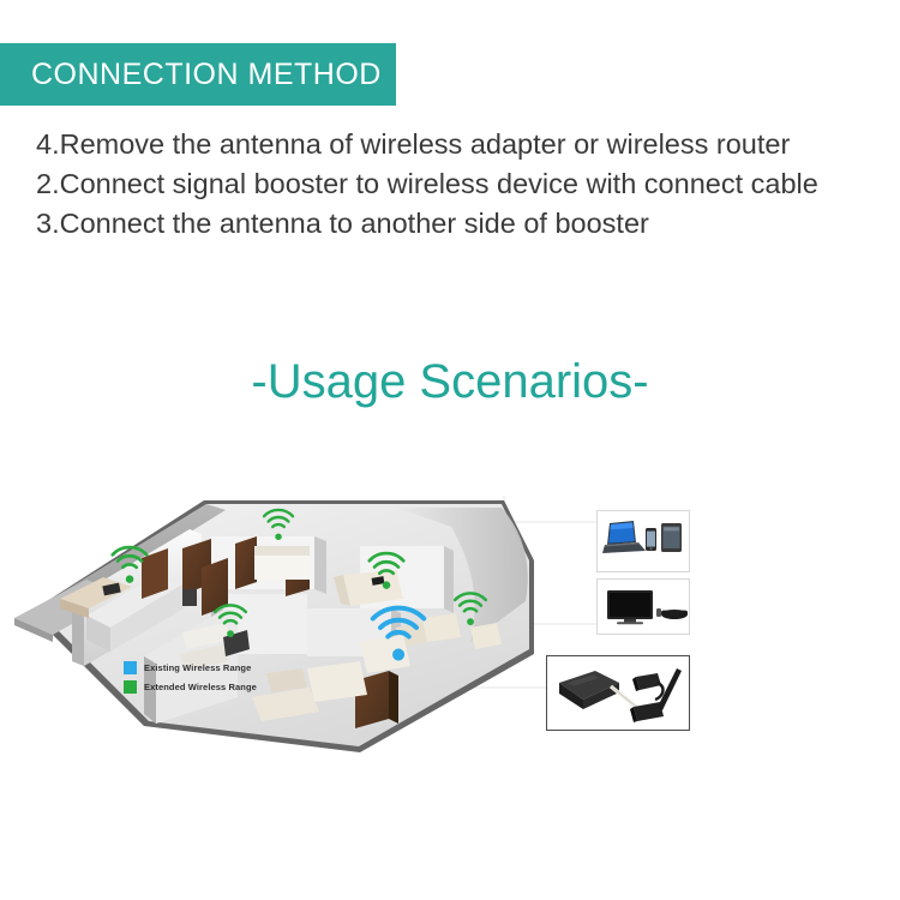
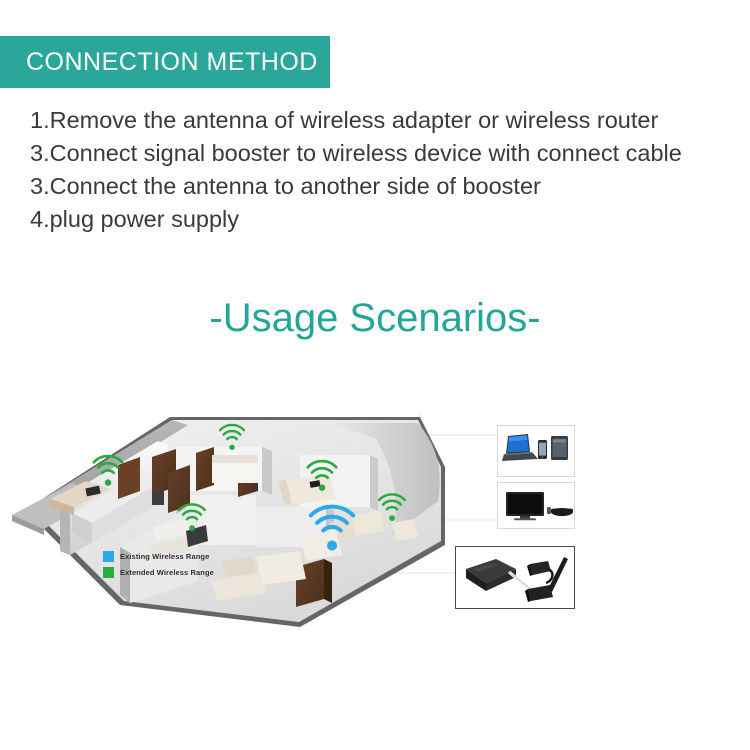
  CONNECTION METHOD
- 4.Remove the antenna of wireless adapter or wireless router
+ 1.Remove the antenna of wireless adapter or wireless router
- 2.Connect signal booster to wireless device with connect cable
+ 3.Connect signal booster to wireless device with connect cable
  3.Connect the antenna to another side of booster
+ 4.plug power supply
  -Usage Scenarios-
  Existing Wireless Range
  Extended Wireless Range
